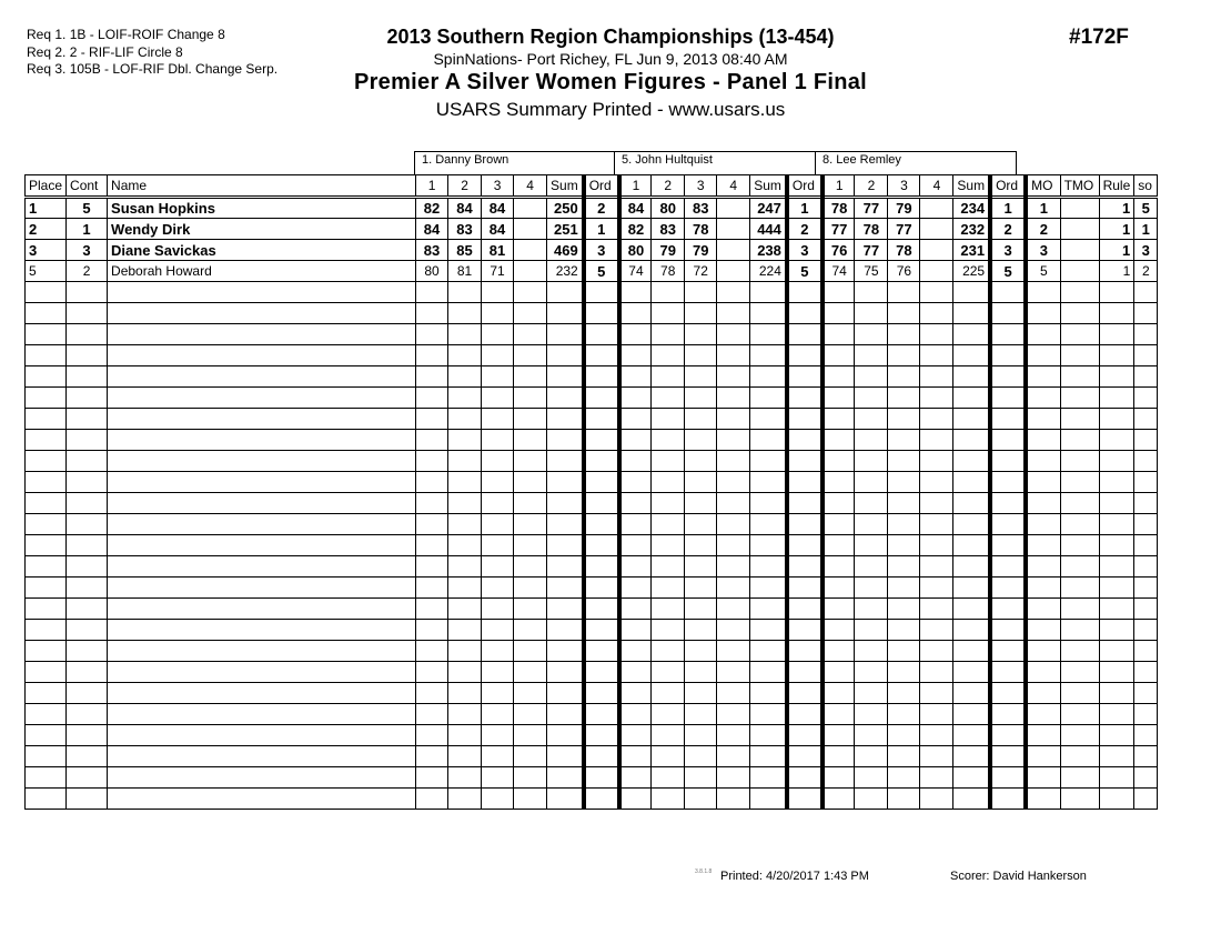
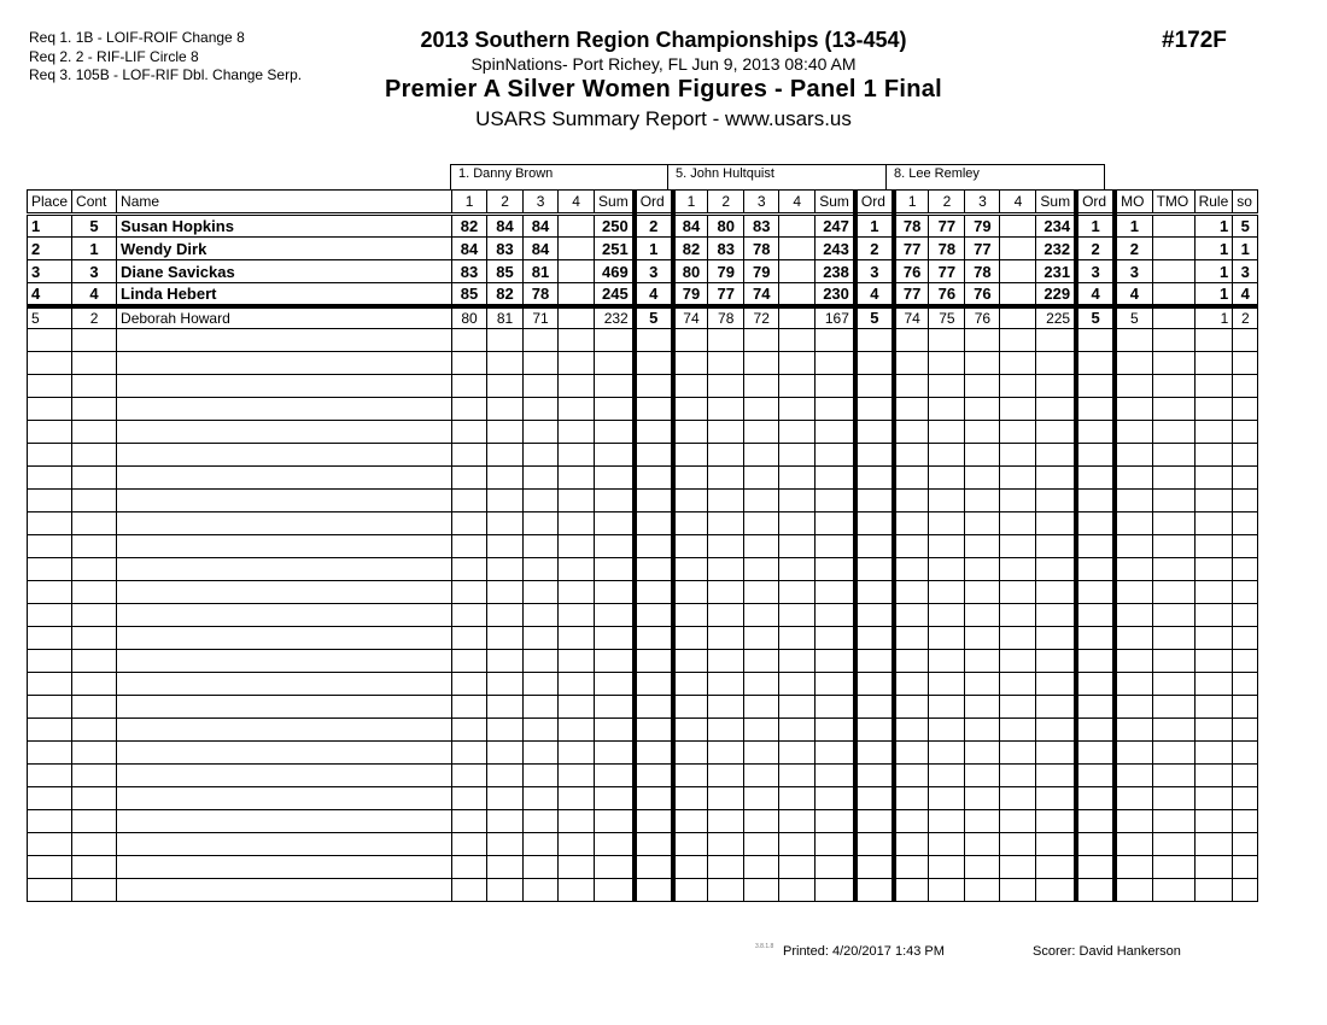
  Req 1. 1B - LOIF-ROIF Change 8
  Req 2. 2 - RIF-LIF Circle 8
  Req 3. 105B - LOF-RIF Dbl. Change Serp.
  2013 Southern Region Championships (13-454)
  SpinNations- Port Richey, FL Jun 9, 2013 08:40 AM
  Premier A Silver Women Figures - Panel 1 Final
- USARS Summary Printed - www.usars.us
+ USARS Summary Report - www.usars.us
  #172F
  1. Danny Brown
  5. John Hultquist
  8. Lee Remley
  Place	Cont	Name	1	2	3	4	Sum	Ord	1	2	3	4	Sum	Ord	1	2	3	4	Sum	Ord	MO	TMO	Rule	so
  1	5	Susan Hopkins	82	84	84		250	2	84	80	83		247	1	78	77	79		234	1	1		1	5
- 2	1	Wendy Dirk	84	83	84		251	1	82	83	78		444	2	77	78	77		232	2	2		1	1
+ 2	1	Wendy Dirk	84	83	84		251	1	82	83	78		243	2	77	78	77		232	2	2		1	1
  3	3	Diane Savickas	83	85	81		469	3	80	79	79		238	3	76	77	78		231	3	3		1	3
+ 4	4	Linda Hebert	85	82	78		245	4	79	77	74		230	4	77	76	76		229	4	4		1	4
- 5	2	Deborah Howard	80	81	71		232	5	74	78	72		224	5	74	75	76		225	5	5		1	2
+ 5	2	Deborah Howard	80	81	71		232	5	74	78	72		167	5	74	75	76		225	5	5		1	2
  Printed: 4/20/2017 1:43 PM
  Scorer: David Hankerson
